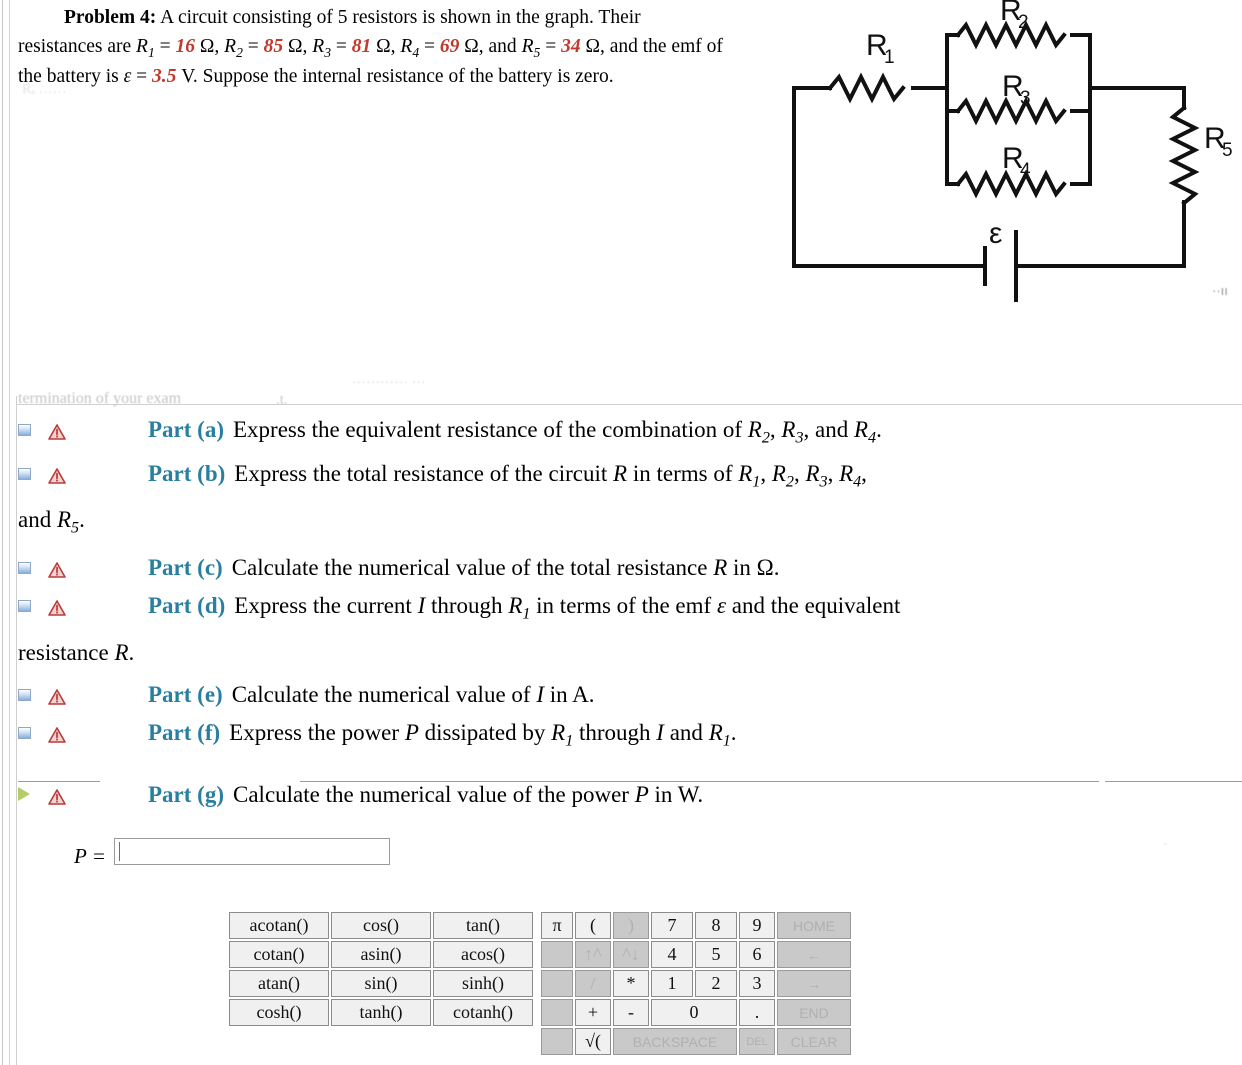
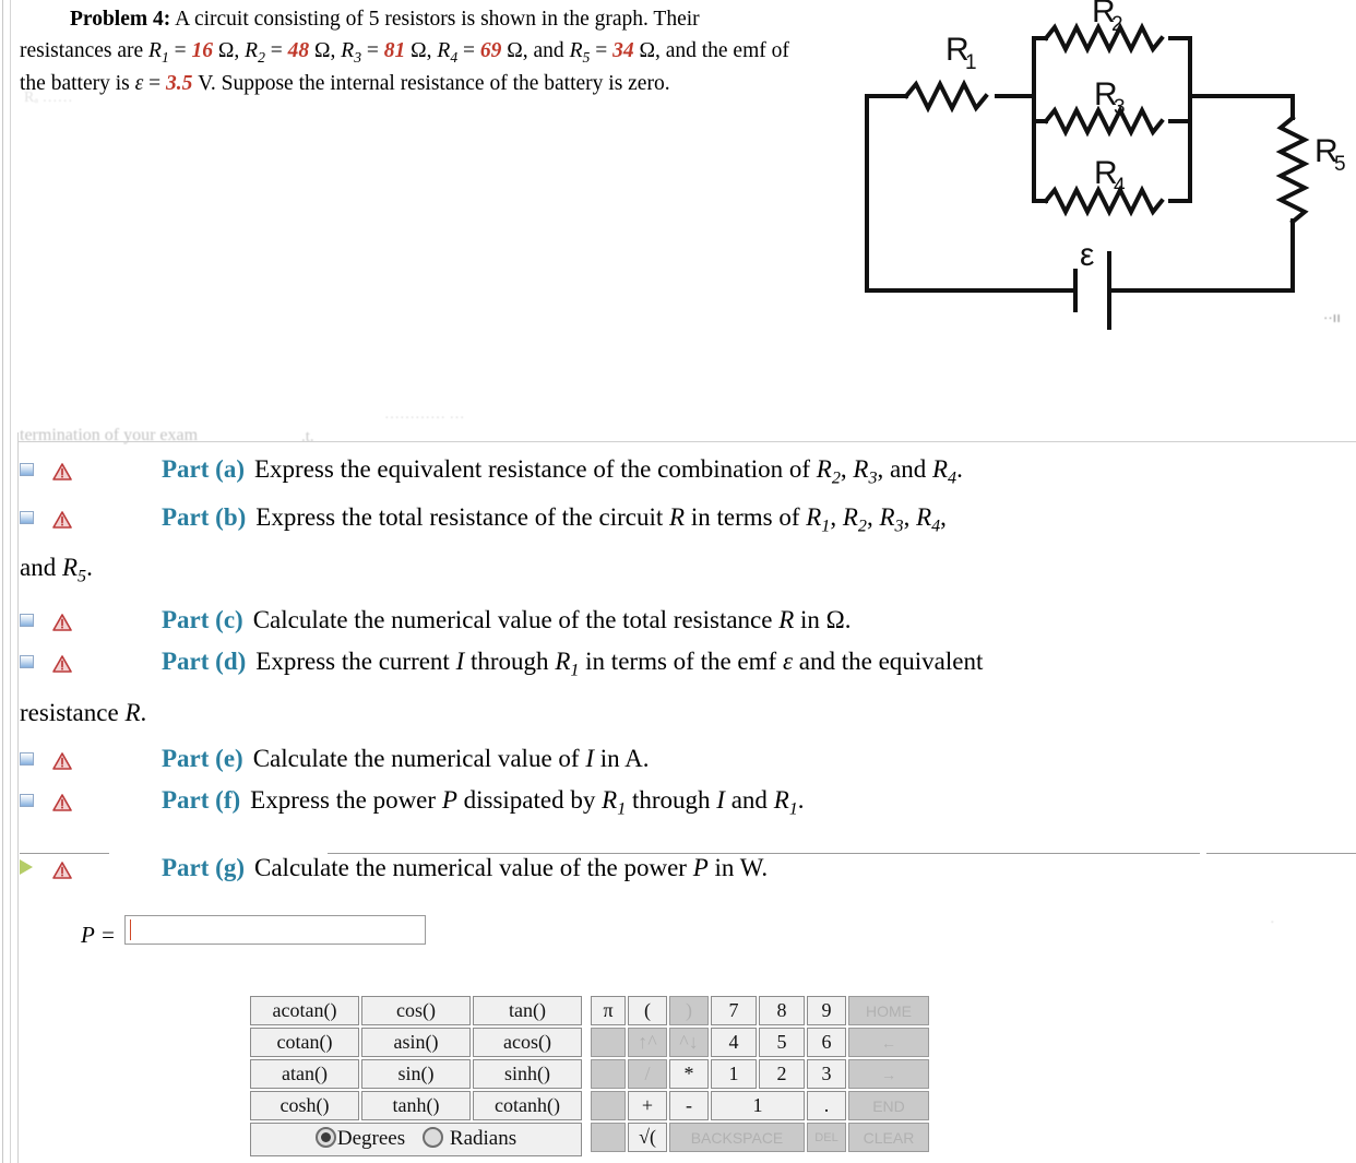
  Problem 4: A circuit consisting of 5 resistors is shown in the graph. Their
- resistances are R1 = 16 Ω, R2 = 85 Ω, R3 = 81 Ω, R4 = 69 Ω, and R5 = 34 Ω, and the emf of
+ resistances are R1 = 16 Ω, R2 = 48 Ω, R3 = 81 Ω, R4 = 69 Ω, and R5 = 34 Ω, and the emf of
  the battery is ε = 3.5 V. Suppose the internal resistance of the battery is zero.
  R
  1
  R
  2
  R
  3
  R
  4
  R
  5
  ε
  termination of your exam
  .t.
  ··ıı
  Part (a) Express the equivalent resistance of the combination of R2, R3, and R4.
  Part (b) Express the total resistance of the circuit R in terms of R1, R2, R3, R4,
  and R5.
  Part (c) Calculate the numerical value of the total resistance R in Ω.
  Part (d) Express the current I through R1 in terms of the emf ε and the equivalent
  resistance R.
  Part (e) Calculate the numerical value of I in A.
  Part (f) Express the power P dissipated by R1 through I and R1.
  Part (g) Calculate the numerical value of the power P in W.
  P =
  acotan()	cos()	tan()
  cotan()	asin()	acos()
  atan()	sin()	sinh()
  cosh()	tanh()	cotanh()
+ Degrees Radians
  π	(	)	7	8	9	HOME
- 	+	-	0	.	END
+ 	+	-	1	.	END
  	√(	BACKSPACE	DEL	CLEAR
